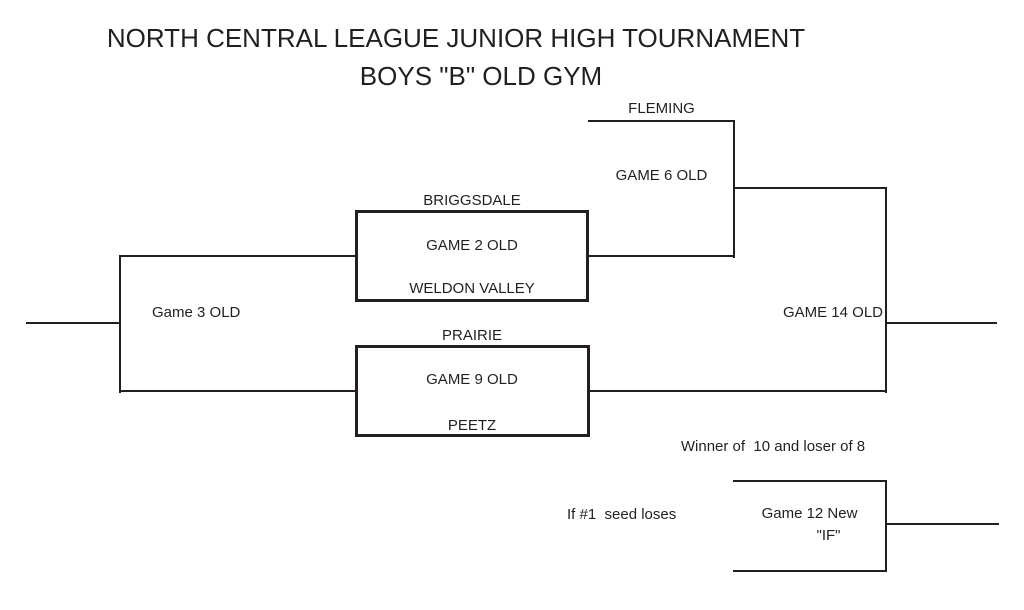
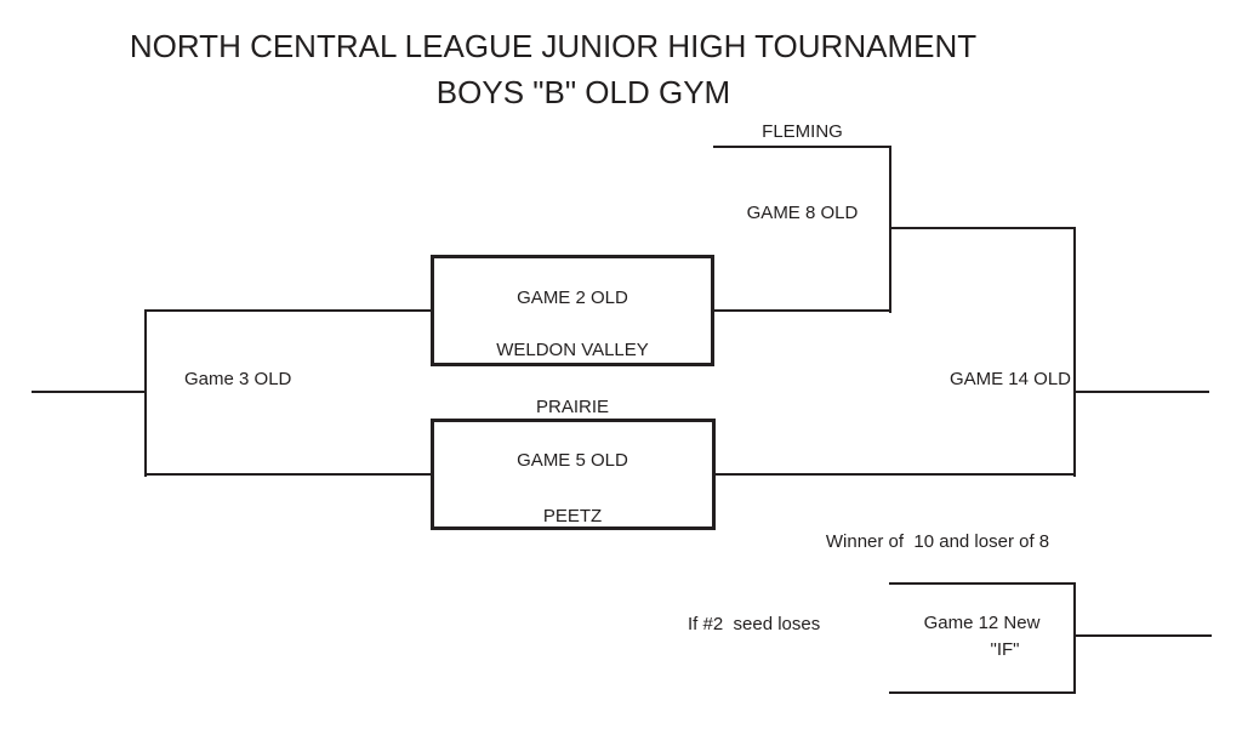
  NORTH CENTRAL LEAGUE JUNIOR HIGH TOURNAMENT
  BOYS "B" OLD GYM
  Game 3 OLD
- BRIGGSDALE
  GAME 2 OLD
  WELDON VALLEY
  PRAIRIE
- GAME 9 OLD
+ GAME 5 OLD
  PEETZ
  FLEMING
- GAME 6 OLD
+ GAME 8 OLD
  GAME 14 OLD
  Winner of 10 and loser of 8
- If #1 seed loses
+ If #2 seed loses
  Game 12 New
  "IF"
